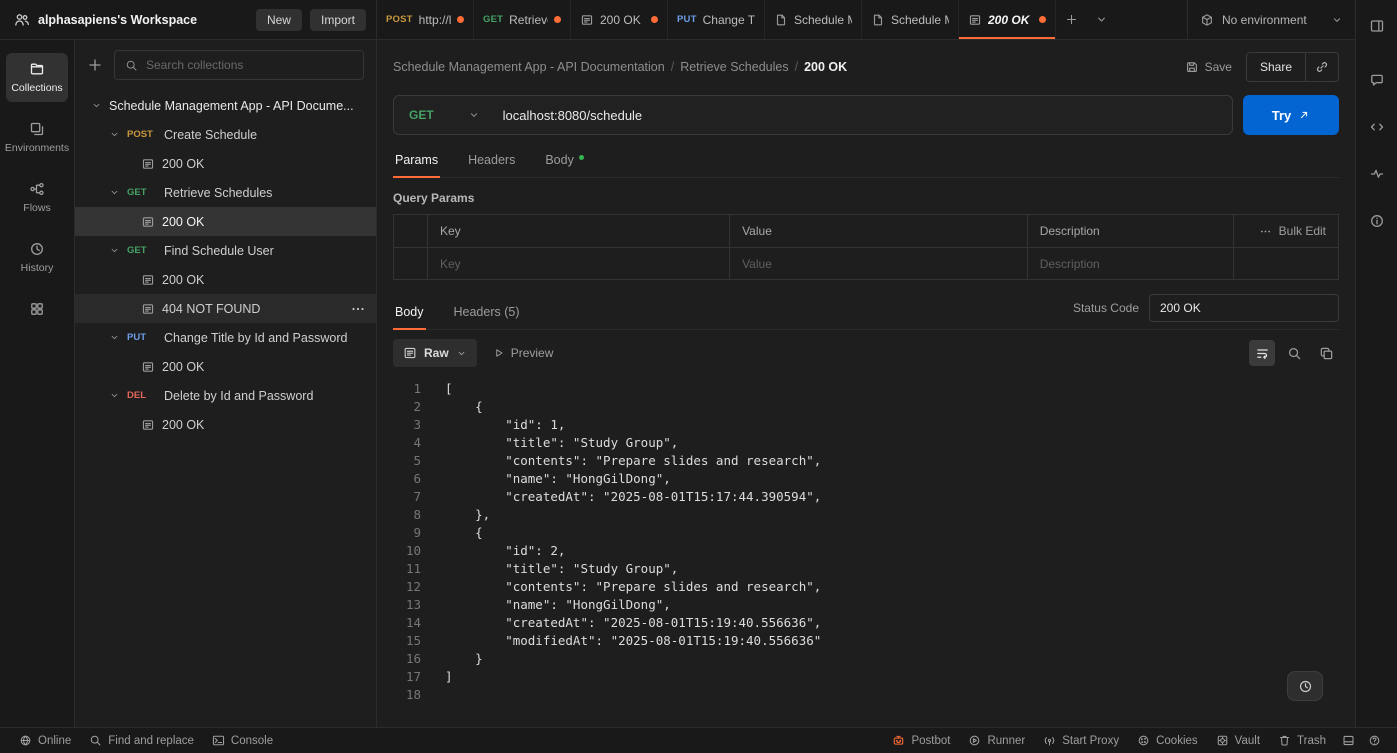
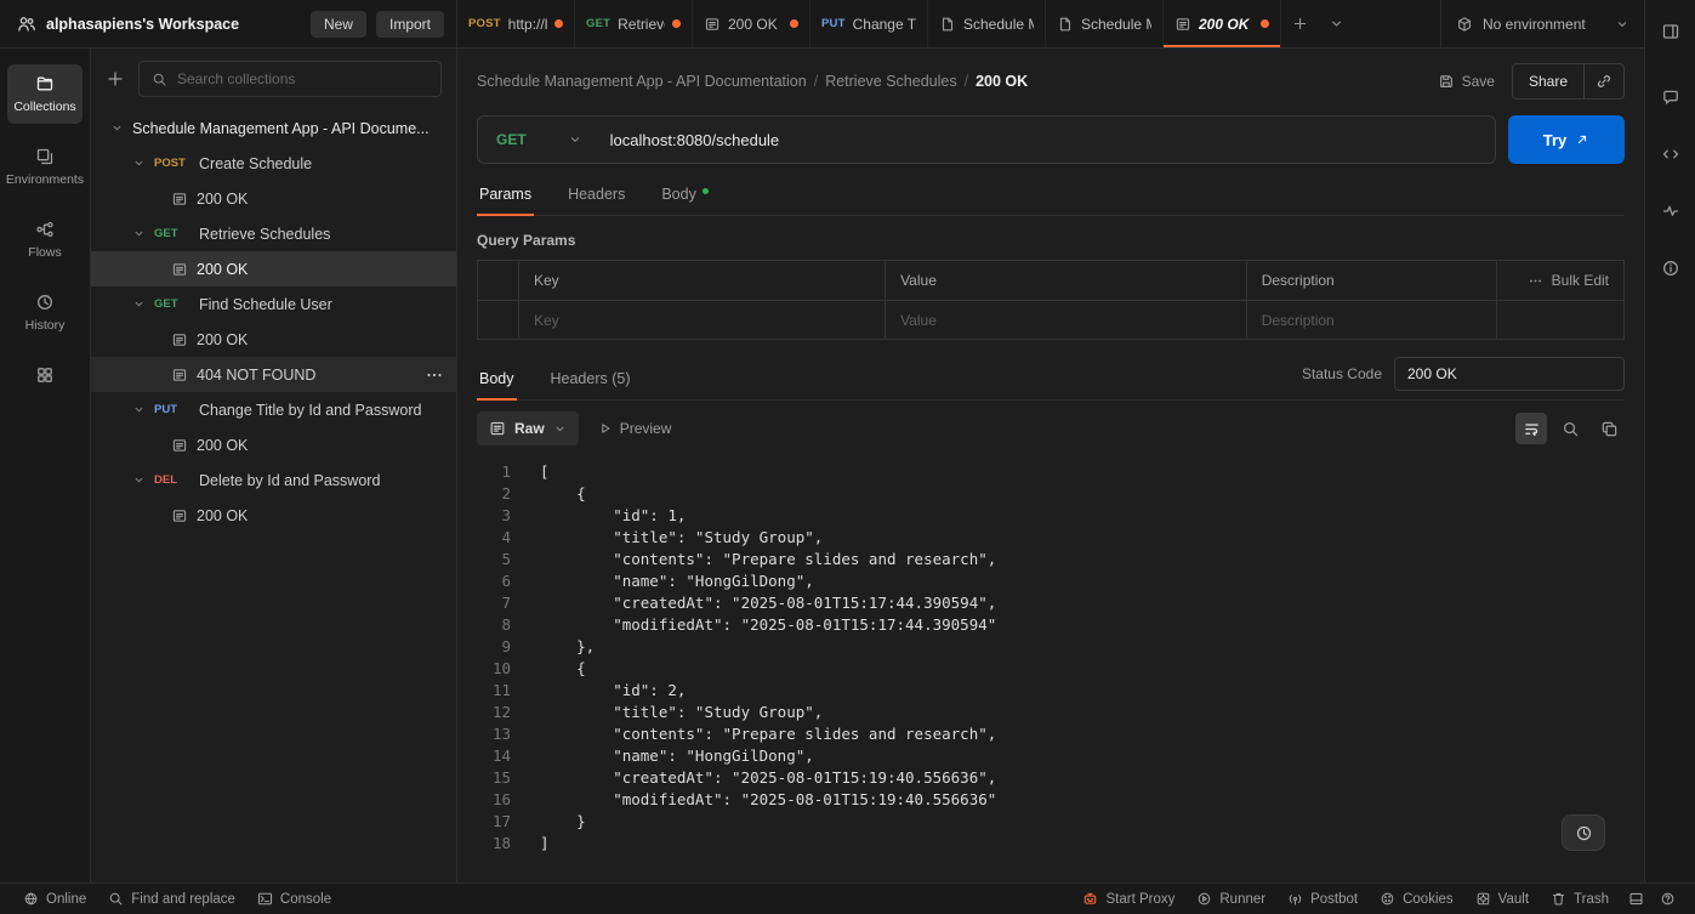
  alphasapiens's Workspace
  New
  Import
  POST
  http://l
  GET
  Retriev
  200 OK
  PUT
  Change T
  Schedule
  Schedule
  200 OK
  No environment
  Collections
  Environments
  Flows
  History
  Search collections
  Schedule Management App - API Docume...
  POST
  Create Schedule
  200 OK
  GET
  Retrieve Schedules
  200 OK
  GET
  Find Schedule User
  200 OK
  404 NOT FOUND
  PUT
  Change Title by Id and Password
  200 OK
  DEL
  Delete by Id and Password
  200 OK
  Schedule Management App - API Documentation
  /
  Retrieve Schedules
  /
  200 OK
  Save
  Share
  GET
  localhost:8080/schedule
  Try
  Params
  Headers
  Body
  Query Params
  Key
  Value
  Description
  Bulk Edit
  Key
  Value
  Description
  Body
  Headers
  (5)
  Status Code
  200 OK
  Raw
  Preview
  1
  2
  3
  4
  5
  6
  7
  8
  9
  10
  11
  12
  13
  14
  15
  16
  17
  18
  [
  {
  "id": 1,
  "title": "Study Group",
  "contents": "Prepare slides and research",
  "name": "HongGilDong",
  "createdAt": "2025-08-01T15:17:44.390594",
+ "modifiedAt": "2025-08-01T15:17:44.390594"
  },
  {
  "id": 2,
  "title": "Study Group",
  "contents": "Prepare slides and research",
  "name": "HongGilDong",
  "createdAt": "2025-08-01T15:19:40.556636",
  "modifiedAt": "2025-08-01T15:19:40.556636"
  }
  ]
  Online
  Find and replace
  Console
- Postbot
+ Start Proxy
  Runner
- Start Proxy
+ Postbot
  Cookies
  Vault
  Trash
